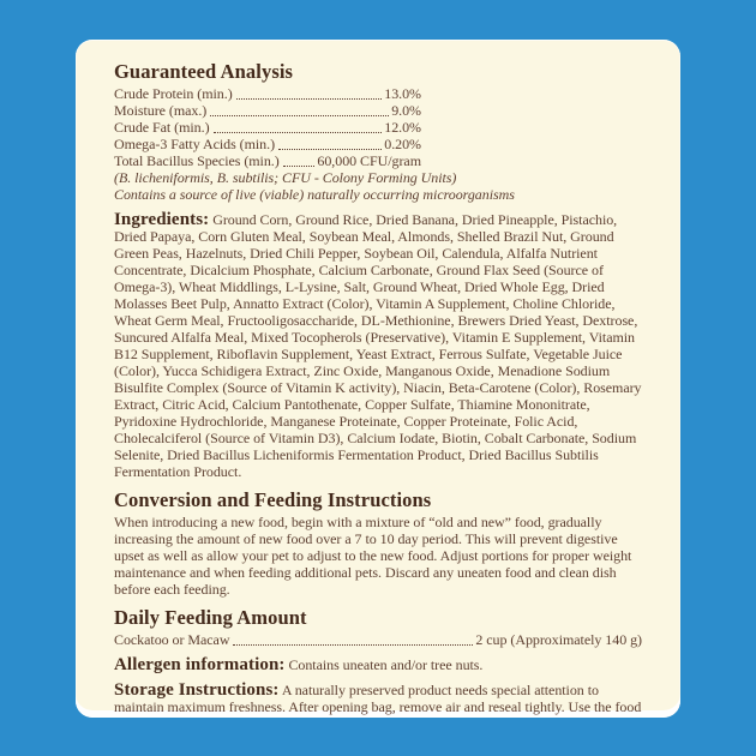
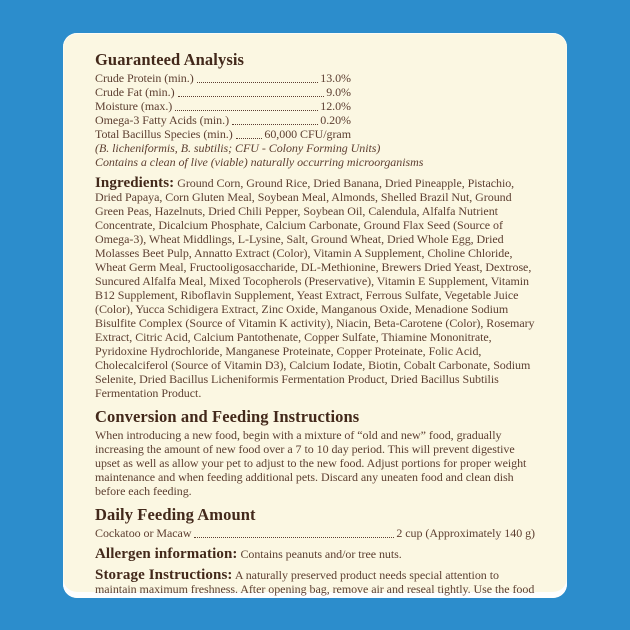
  Guaranteed Analysis
  Crude Protein (min.)
  13.0%
- Moisture (max.)
+ Crude Fat (min.)
  9.0%
- Crude Fat (min.)
+ Moisture (max.)
  12.0%
  Omega-3 Fatty Acids (min.)
  0.20%
  Total Bacillus Species (min.)
  60,000 CFU/gram
  (B. licheniformis, B. subtilis; CFU - Colony Forming Units)
- Contains a source of live (viable) naturally occurring microorganisms
+ Contains a clean of live (viable) naturally occurring microorganisms
  Ingredients: Ground Corn, Ground Rice, Dried Banana, Dried Pineapple, Pistachio, Dried Papaya, Corn Gluten Meal, Soybean Meal, Almonds, Shelled Brazil Nut, Ground Green Peas, Hazelnuts, Dried Chili Pepper, Soybean Oil, Calendula, Alfalfa Nutrient Concentrate, Dicalcium Phosphate, Calcium Carbonate, Ground Flax Seed (Source of Omega-3), Wheat Middlings, L-Lysine, Salt, Ground Wheat, Dried Whole Egg, Dried Molasses Beet Pulp, Annatto Extract (Color), Vitamin A Supplement, Choline Chloride, Wheat Germ Meal, Fructooligosaccharide, DL-Methionine, Brewers Dried Yeast, Dextrose, Suncured Alfalfa Meal, Mixed Tocopherols (Preservative), Vitamin E Supplement, Vitamin B12 Supplement, Riboflavin Supplement, Yeast Extract, Ferrous Sulfate, Vegetable Juice (Color), Yucca Schidigera Extract, Zinc Oxide, Manganous Oxide, Menadione Sodium Bisulfite Complex (Source of Vitamin K activity), Niacin, Beta-Carotene (Color), Rosemary Extract, Citric Acid, Calcium Pantothenate, Copper Sulfate, Thiamine Mononitrate, Pyridoxine Hydrochloride, Manganese Proteinate, Copper Proteinate, Folic Acid, Cholecalciferol (Source of Vitamin D3), Calcium Iodate, Biotin, Cobalt Carbonate, Sodium Selenite, Dried Bacillus Licheniformis Fermentation Product, Dried Bacillus Subtilis Fermentation Product.
  Conversion and Feeding Instructions
  When introducing a new food, begin with a mixture of “old and new” food, gradually increasing the amount of new food over a 7 to 10 day period. This will prevent digestive upset as well as allow your pet to adjust to the new food. Adjust portions for proper weight maintenance and when feeding additional pets. Discard any uneaten food and clean dish before each feeding.
  Daily Feeding Amount
  Cockatoo or Macaw
  2 cup (Approximately 140 g)
- Allergen information: Contains uneaten and/or tree nuts.
+ Allergen information: Contains peanuts and/or tree nuts.
